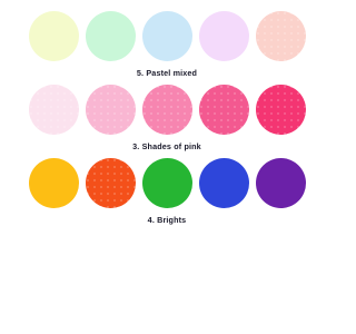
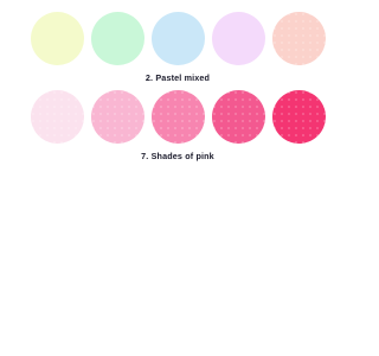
- 5. Pastel mixed
+ 2. Pastel mixed
- 3. Shades of pink
+ 7. Shades of pink
- 4. Brights
